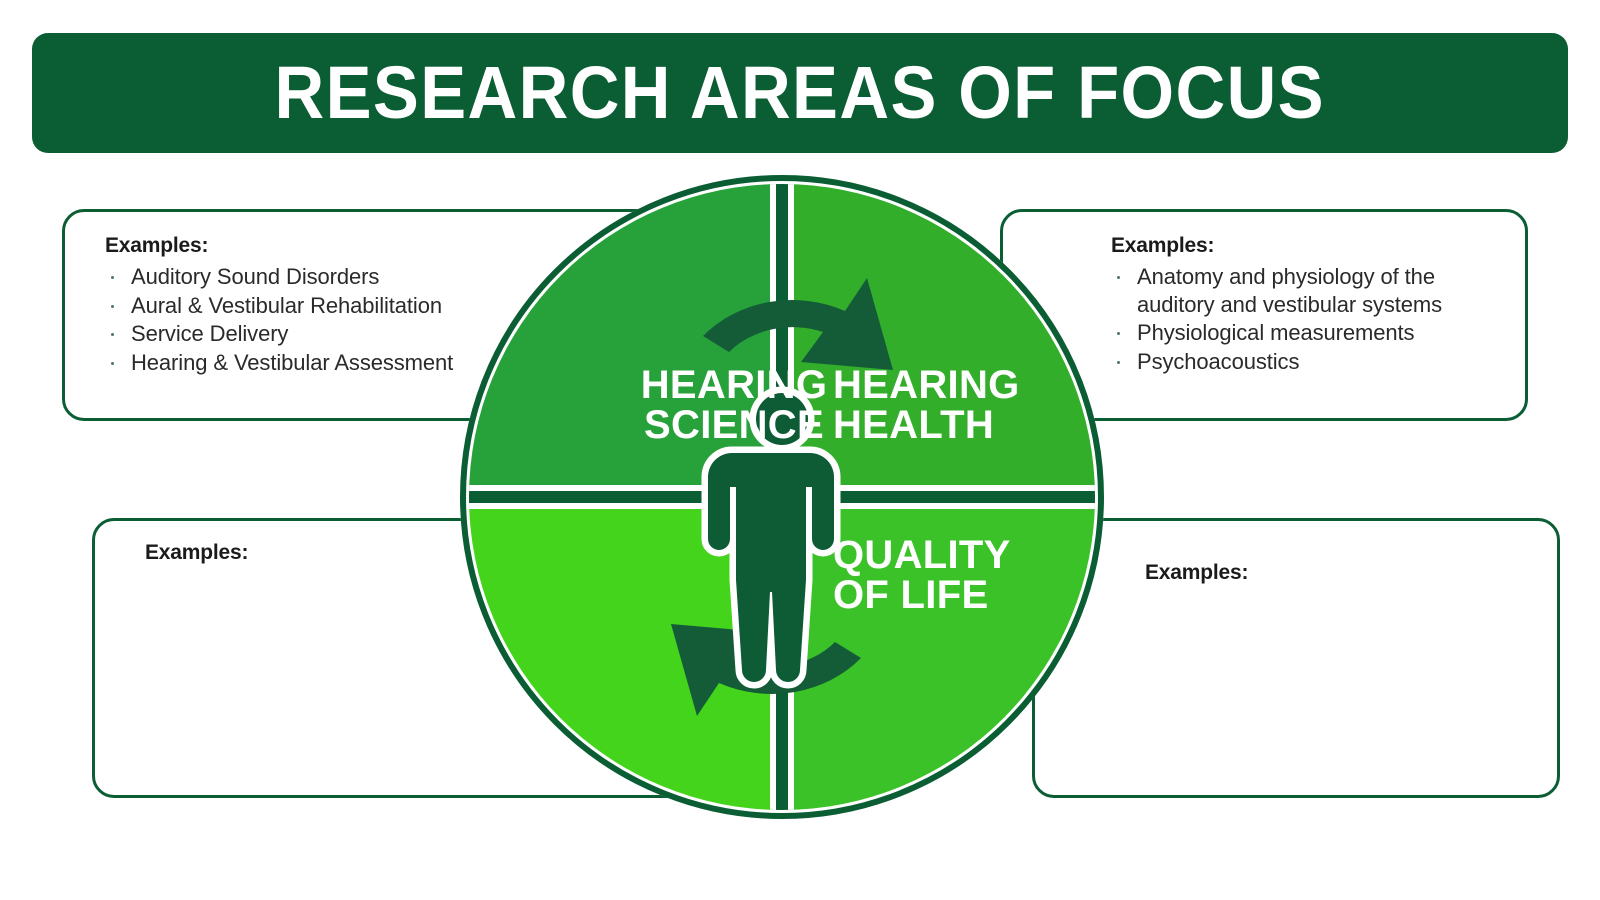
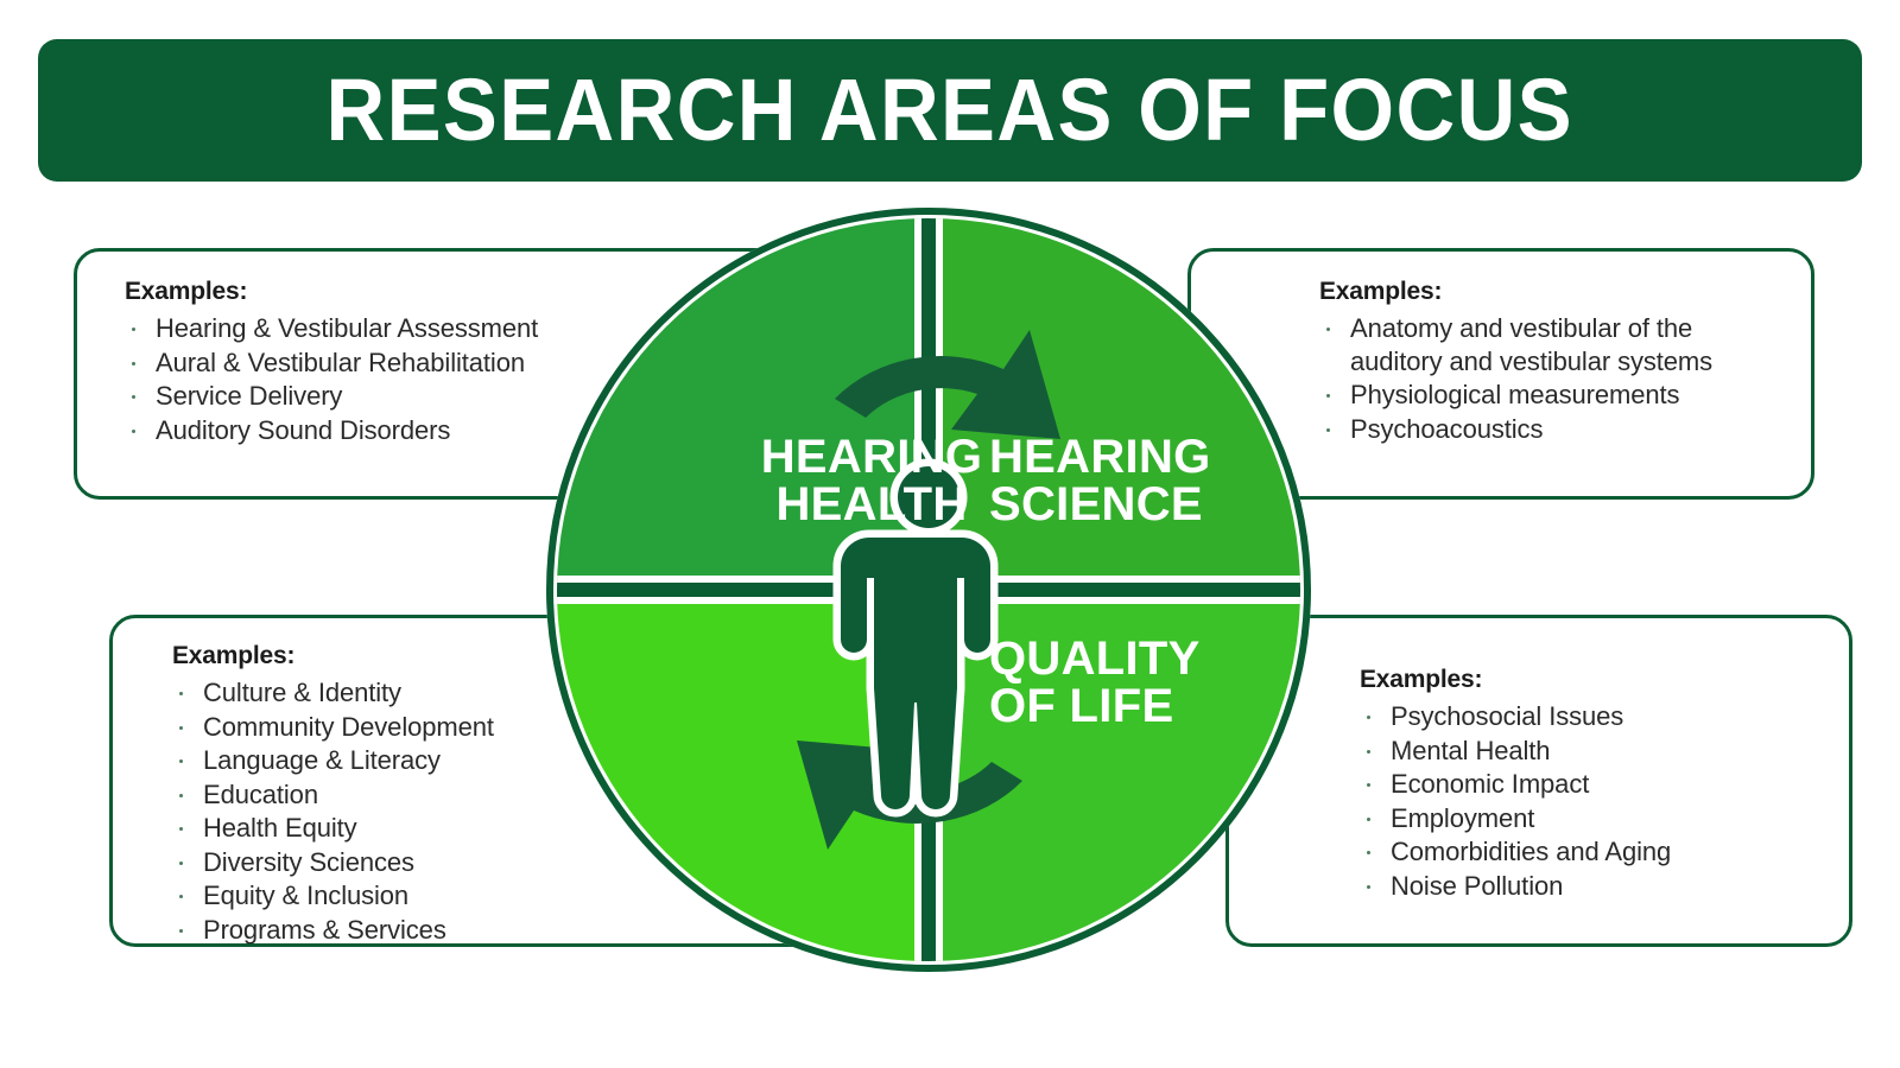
  RESEARCH AREAS OF FOCUS
  Examples:
- Auditory Sound Disorders
+ Hearing & Vestibular Assessment
  Aural & Vestibular Rehabilitation
  Service Delivery
- Hearing & Vestibular Assessment
+ Auditory Sound Disorders
  Examples:
- Anatomy and physiology of the auditory and vestibular systems
+ Anatomy and vestibular of the auditory and vestibular systems
  Physiological measurements
  Psychoacoustics
  Examples:
+ Culture & Identity
+ Community Development
+ Language & Literacy
+ Education
+ Health Equity
+ Diversity Sciences
+ Equity & Inclusion
+ Programs & Services
  Examples:
+ Psychosocial Issues
+ Mental Health
+ Economic Impact
+ Employment
+ Comorbidities and Aging
+ Noise Pollution
  HEARING
- SCIENCE
+ HEALTH
  HEARING
- HEALTH
+ SCIENCE
  QUALITY
  OF LIFE
